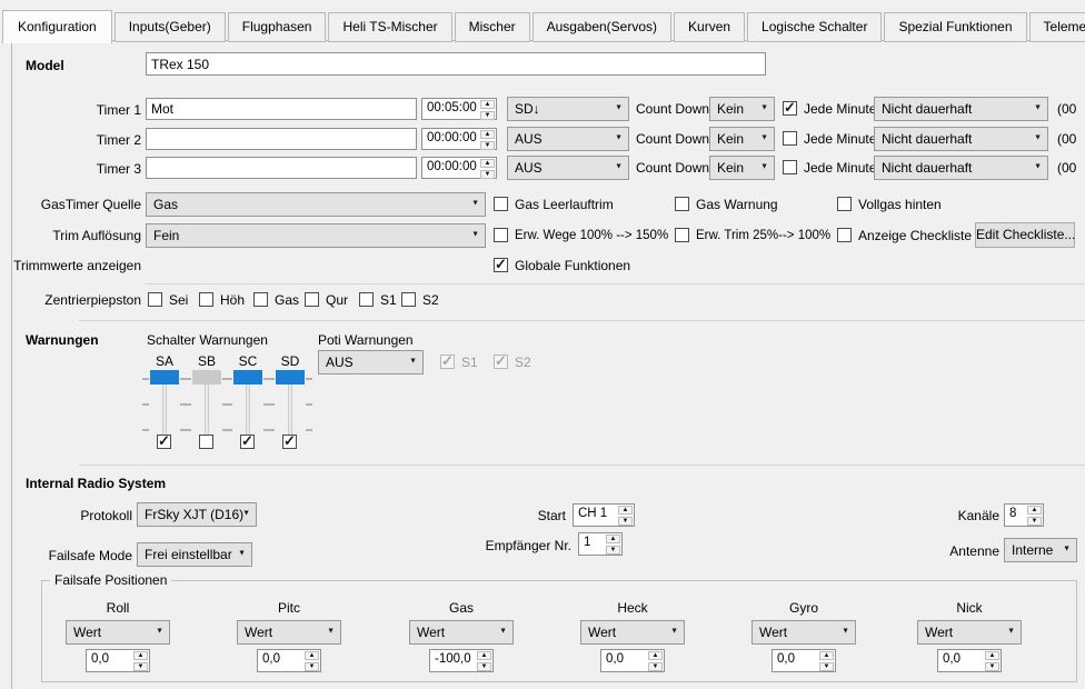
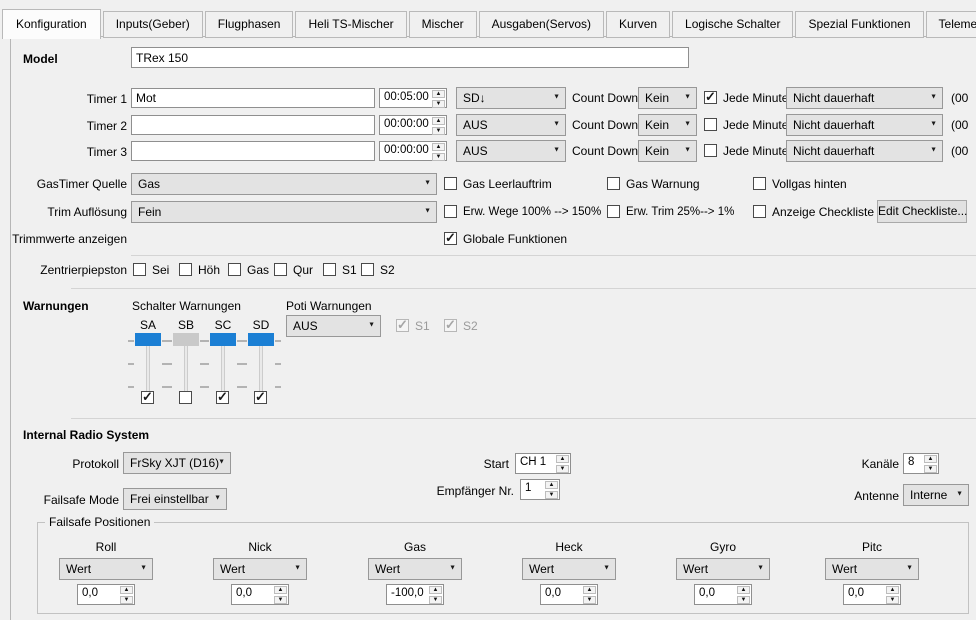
  Konfiguration
  Inputs(Geber)
  Flugphasen
  Heli TS-Mischer
  Mischer
  Ausgaben(Servos)
  Kurven
  Logische Schalter
  Spezial Funktionen
  Model
  TRex 150
  Timer 1
  Mot
  00:05:00
  SD↓
  Count Down
  Kein
  Jede Minut
  Nicht dauerhaft
  (00
  Timer 2
  00:00:00
  AUS
  Count Down
  Kein
  Jede Minut
  Nicht dauerhaft
  (00
  Timer 3
  00:00:00
  AUS
  Count Down
  Kein
  Jede Minut
  Nicht dauerhaft
  (00
  GasTimer Quelle
  Gas
  Gas Leerlauftrim
  Gas Warnung
  Vollgas hinten
  Trim Auflösung
  Fein
  Erw. Wege 100% --> 150%
- Erw. Trim 25%--> 100%
+ Erw. Trim 25%--> 1%
  Anzeige Checkliste
  Edit Checkliste...
  Trimmwerte anzeigen
  Globale Funktionen
  Zentrierpiepston
  Sei
  Höh
  Gas
  Qur
  S1
  S2
  Warnungen
  Schalter Warnungen
  Poti Warnungen
  SA
  SB
  SC
  SD
  AUS
  S1
  S2
  Internal Radio System
  Protokoll
  FrSky XJT (D16)
  Start
  CH 1
  Kanäle
  8
  Failsafe Mode
  Frei einstellbar
  Empfänger Nr.
  1
  Antenne
  Interne
  Failsafe Positionen
  Roll
  Wert
  0,0
- Pitc
+ Nick
  Wert
  0,0
  Gas
  Wert
  -100,0
  Heck
  Wert
  0,0
  Gyro
  Wert
  0,0
- Nick
+ Pitc
  Wert
  0,0
